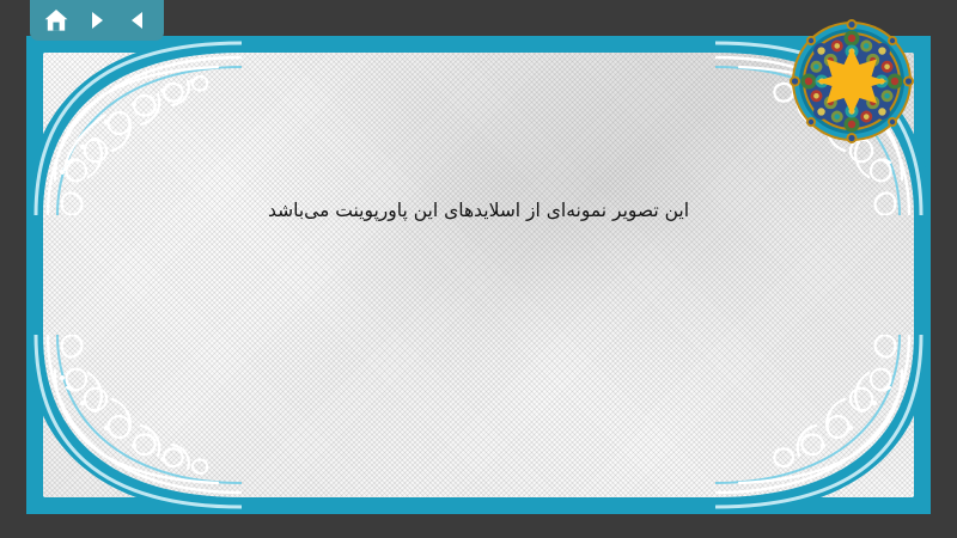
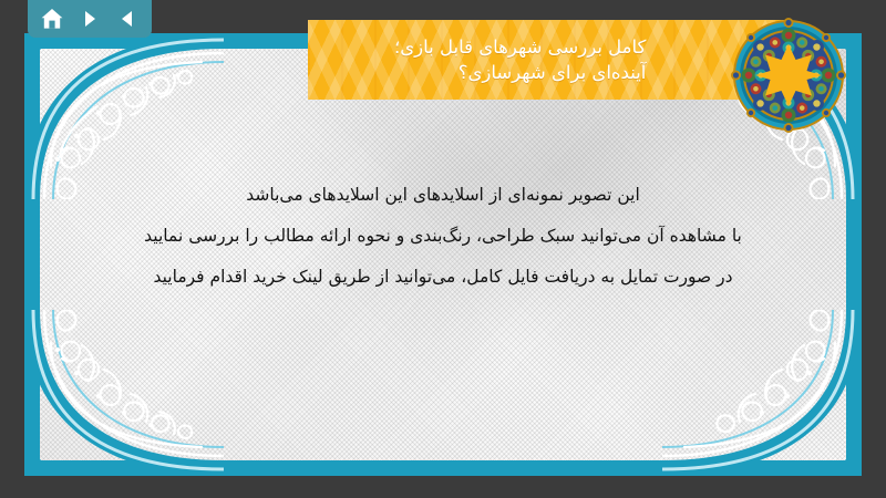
- این تصویر نمونه‌ای از اسلایدهای این پاورپوینت می‌باشد
+ این تصویر نمونه‌ای از اسلایدهای این اسلایدهای می‌باشد
+ با مشاهده آن میتوانید سبک طراحی، رنگ‌بندی و نحوه ارائه مطالب را بررسی نمایید
+ در صورت تمایل به دریافت فایل کامل، می‌توانید از طریق لینک خرید اقدام فرمایید
+ کامل بررسی شهرهای قابل بازی؛
+ آینده‌ای برای شهرسازی؟
